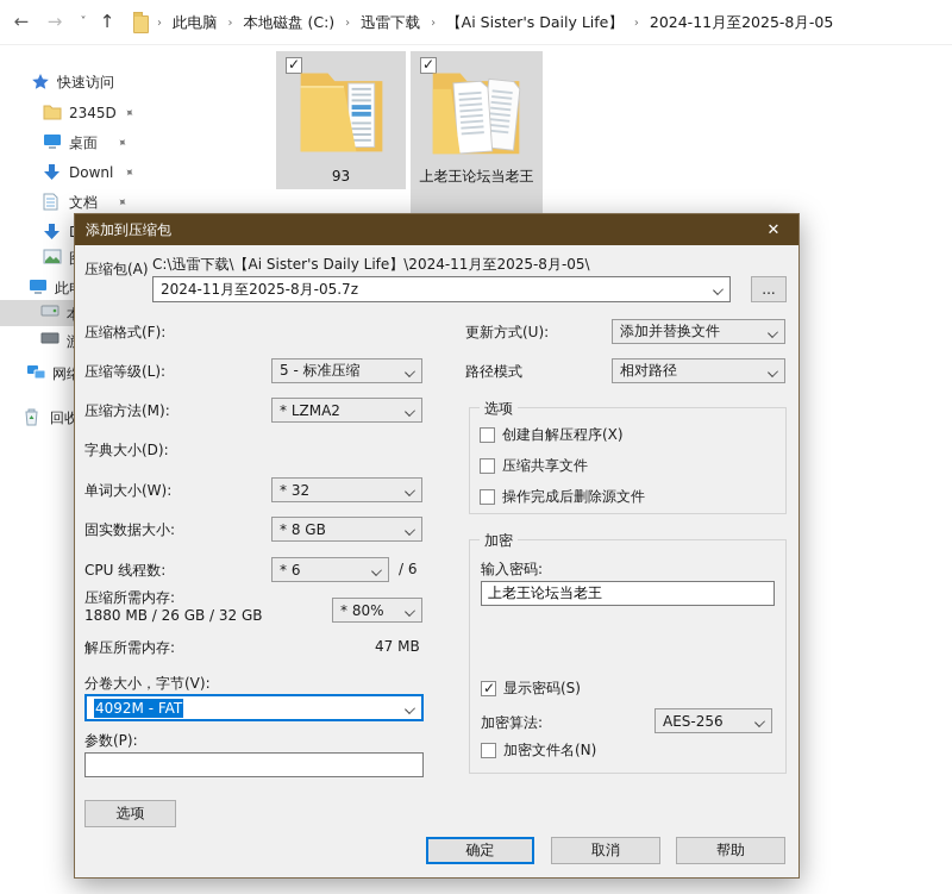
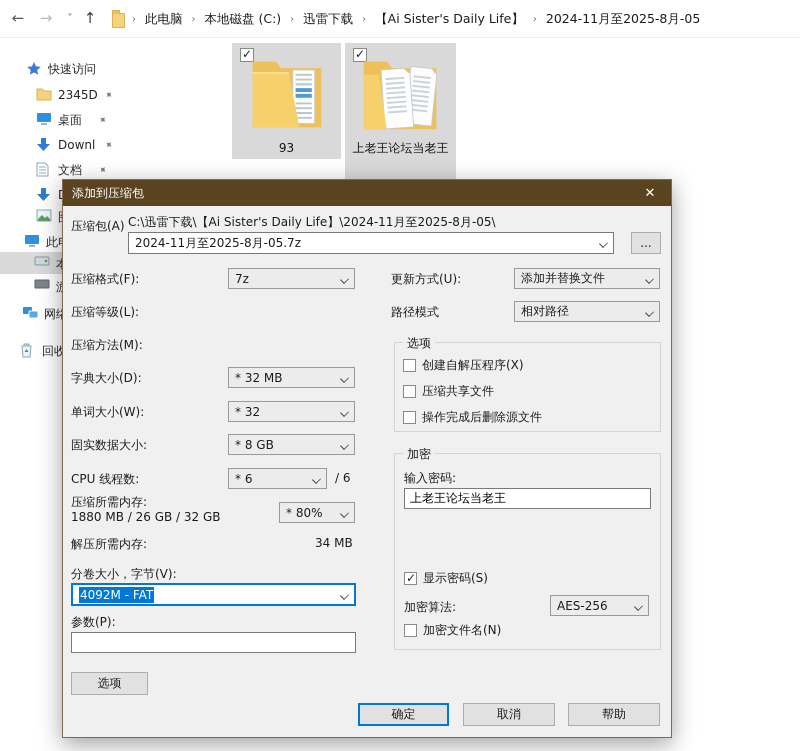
  ←
  →
  ˅
  ↑
  ›
  此电脑
  ›
  本地磁盘 (C:)
  ›
  迅雷下载
  ›
  【Ai Sister's Daily Life】
  ›
  2024-11月至2025-8月-05
  快速访问
  2345D
  桌面
  Downl
  文档
  93
  上老王论坛当老王
  添加到压缩包
  ✕
  压缩包(A)
  C:\迅雷下载\【Ai Sister's Daily Life】\2024-11月至2025-8月-05\
  2024-11月至2025-8月-05.7z
  ...
  压缩格式(F):
+ 7z
  压缩等级(L):
- 5 - 标准压缩
  压缩方法(M):
- * LZMA2
  字典大小(D):
+ * 32 MB
  单词大小(W):
  * 32
  固实数据大小:
  * 8 GB
  CPU 线程数:
  * 6
  / 6
  压缩所需内存:
  1880 MB / 26 GB / 32 GB
  * 80%
  解压所需内存:
- 47 MB
+ 34 MB
  分卷大小，字节(V):
  4092M - FAT
  参数(P):
  选项
  更新方式(U):
  添加并替换文件
  路径模式
  相对路径
  选项
  创建自解压程序(X)
  压缩共享文件
  操作完成后删除源文件
  加密
  输入密码:
  上老王论坛当老王
  显示密码(S)
  加密算法:
  AES-256
  加密文件名(N)
  确定
  取消
  帮助
